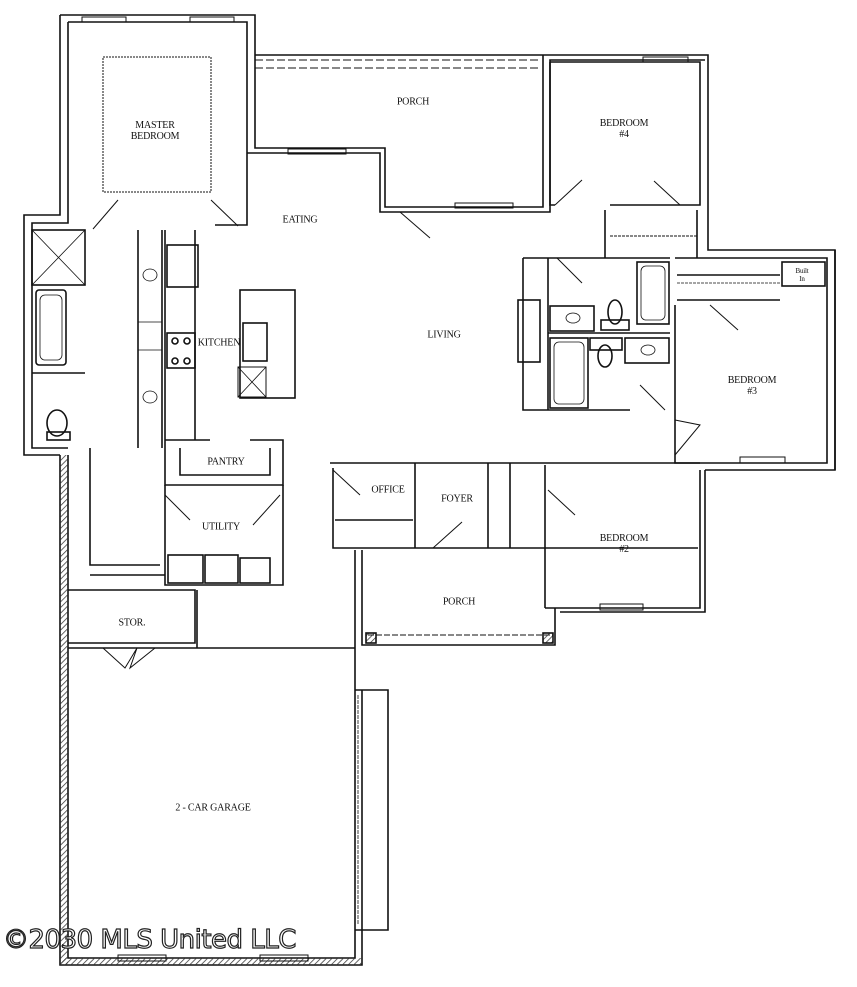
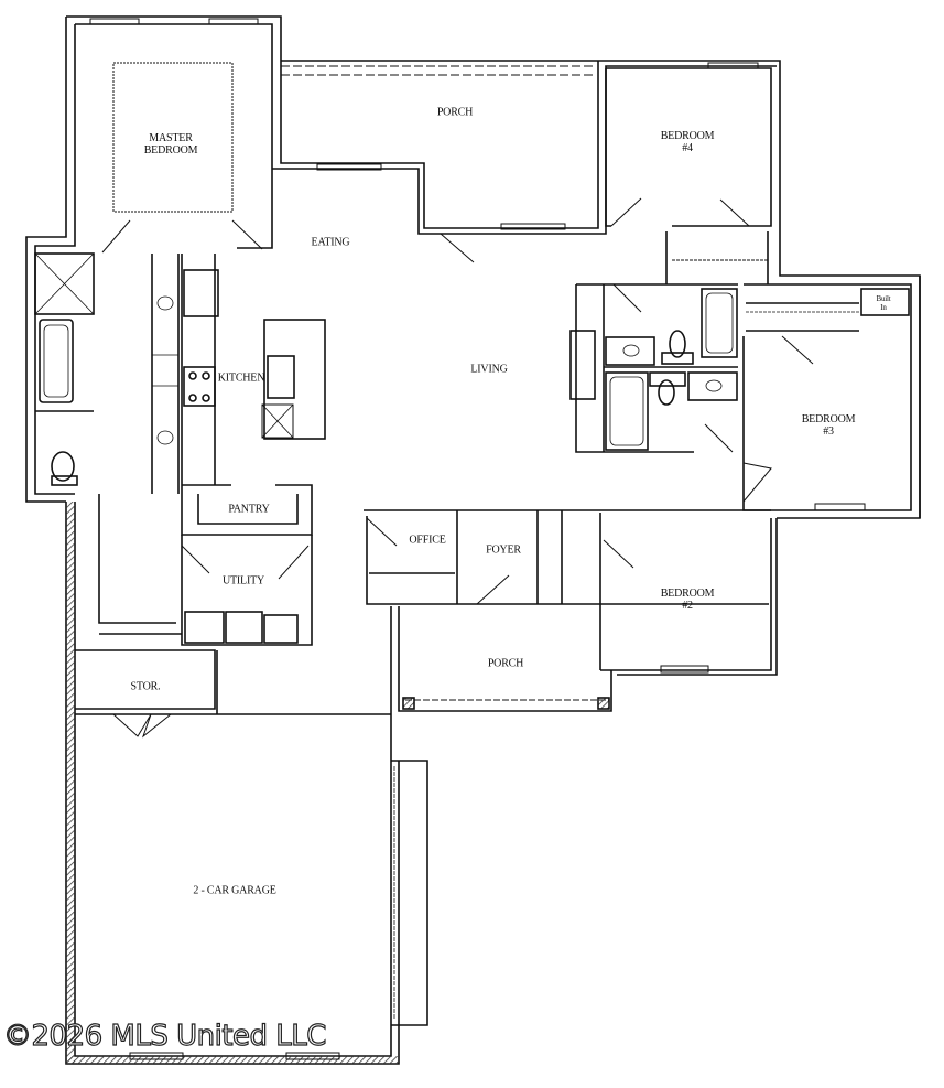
  MASTER
  BEDROOM
  PORCH
  BEDROOM
  #4
  EATING
  KITCHEN
  LIVING
  BEDROOM
  #3
  Built
  In
  PANTRY
  UTILITY
  OFFICE
  FOYER
  BEDROOM
  #2
  PORCH
  STOR.
  2 - CAR GARAGE
- ©2030 MLS United LLC
+ ©2026 MLS United LLC
